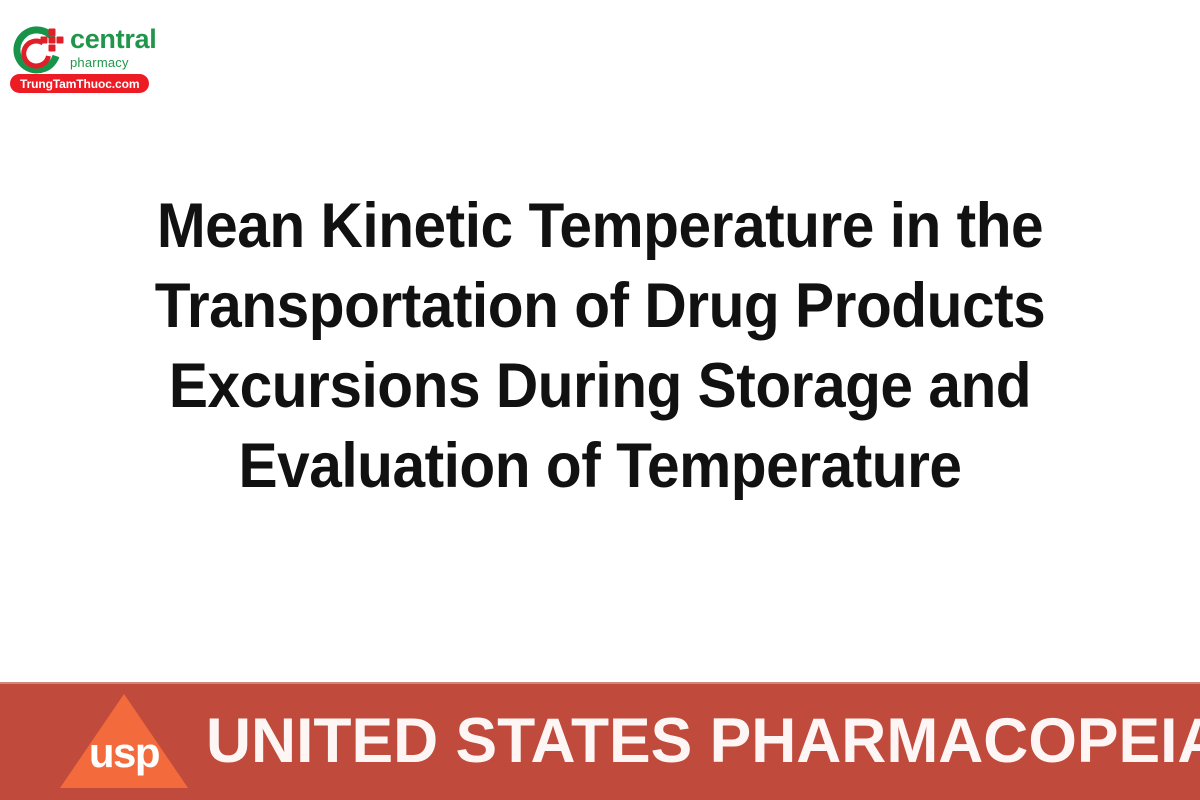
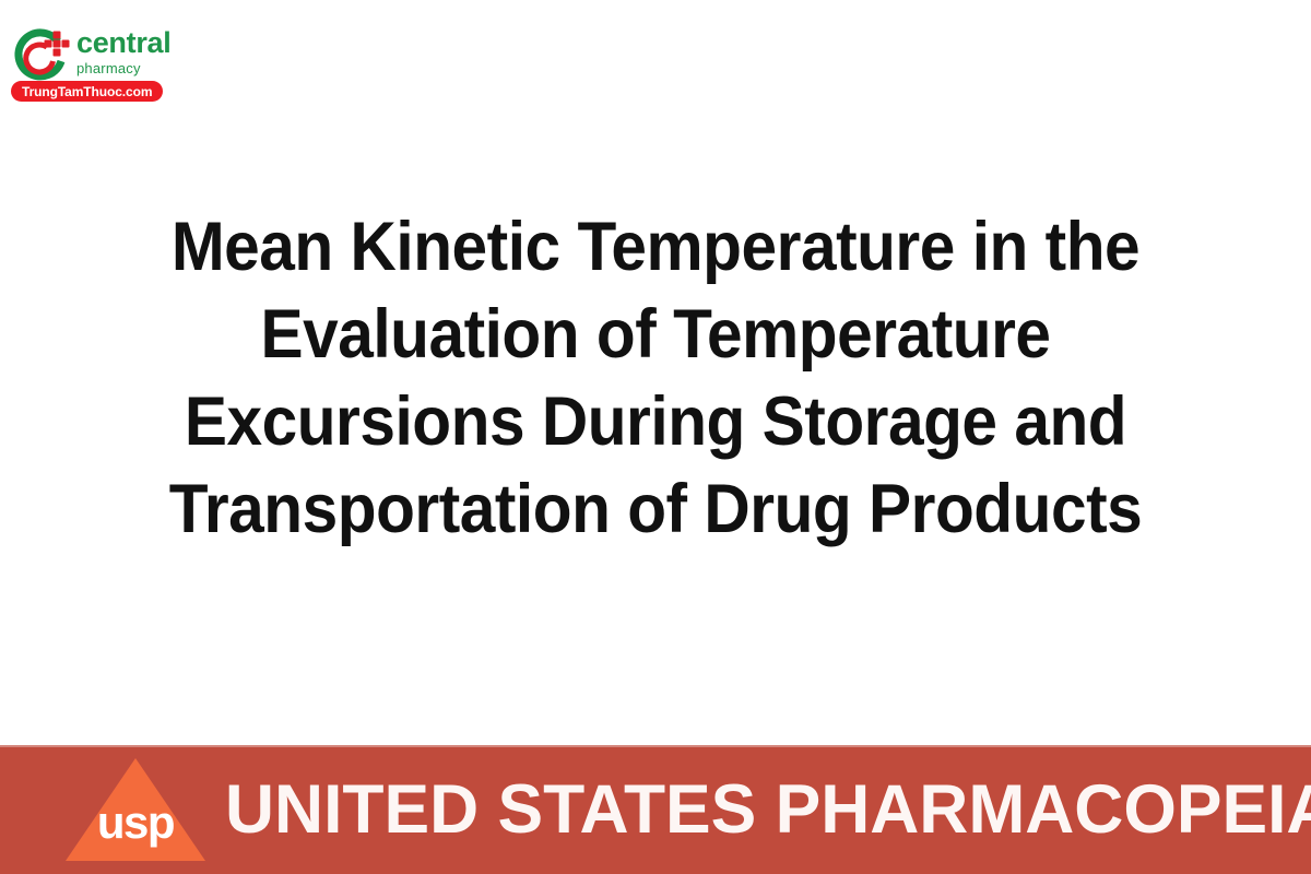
  central
  pharmacy
  TrungTamThuoc.com
  Mean Kinetic Temperature in the
- Transportation of Drug Products
+ Evaluation of Temperature
  Excursions During Storage and
- Evaluation of Temperature
+ Transportation of Drug Products
  usp
  UNITED STATES PHARMACOPEI
